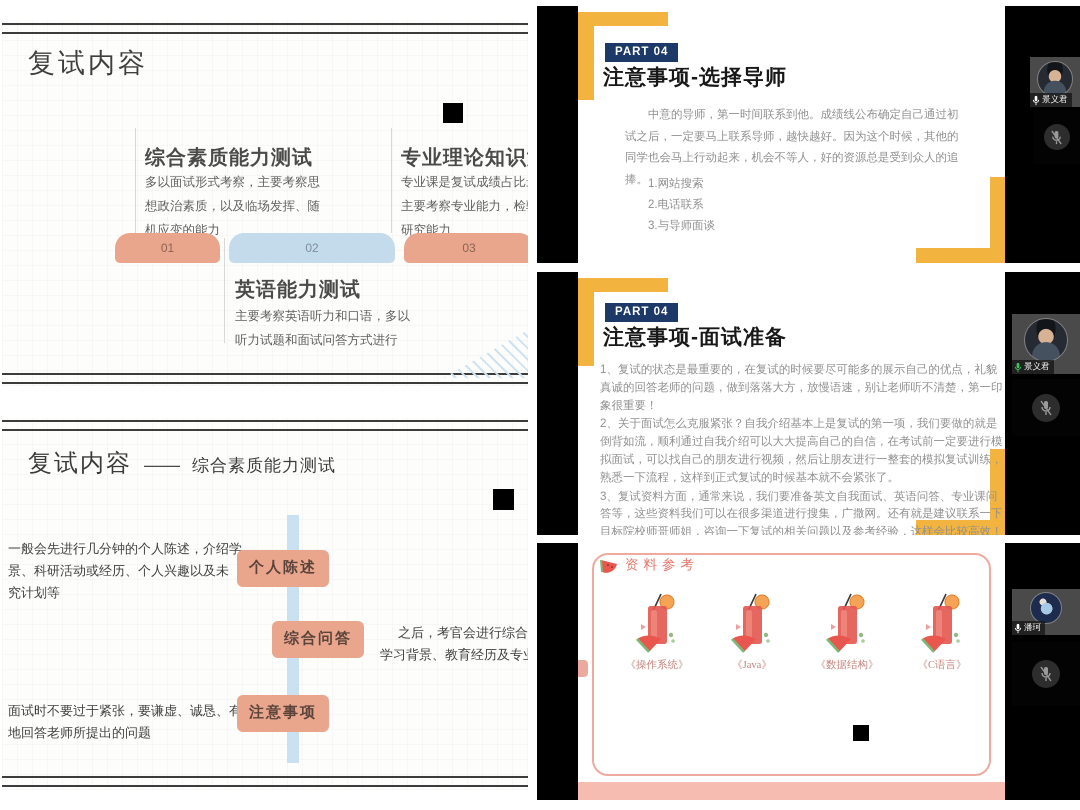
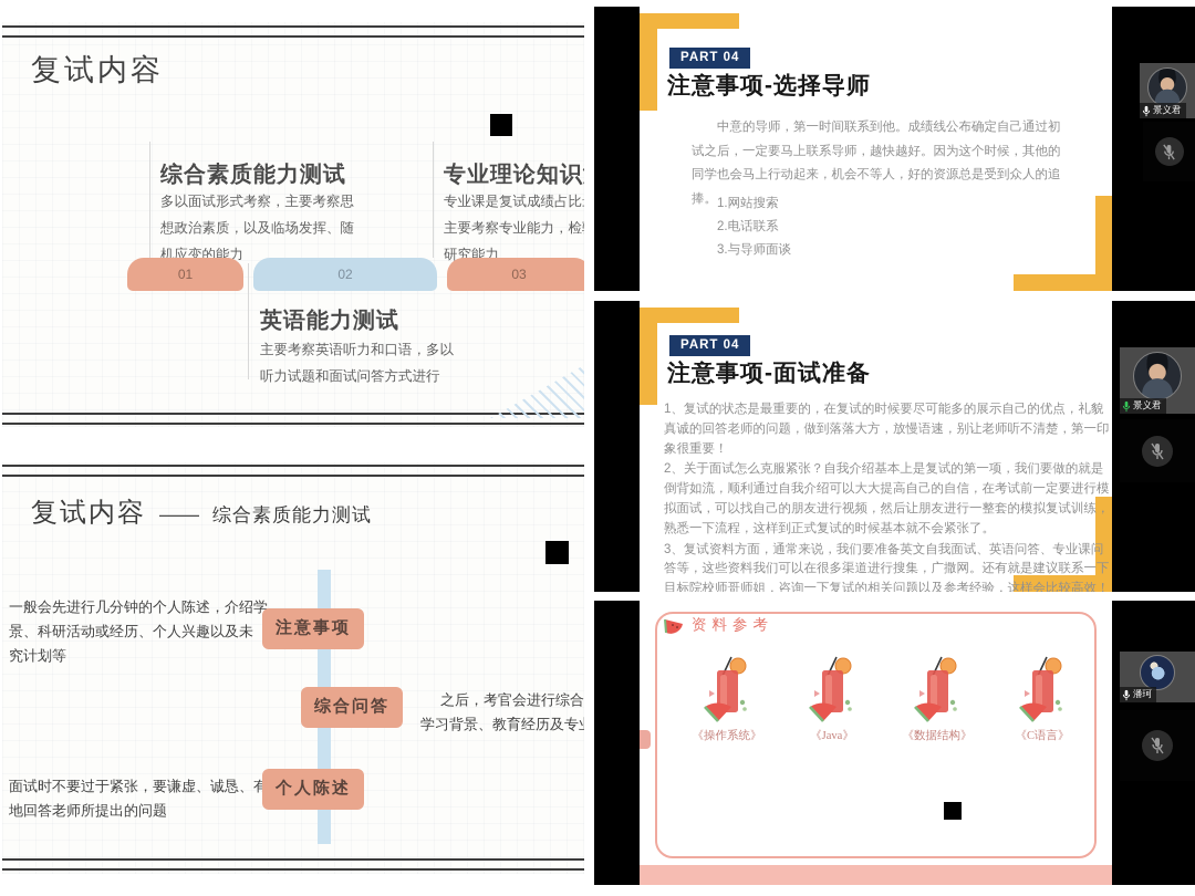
  复试内容
  综合素质能力测试
  多以面试形式考察，主要考察思
  想政治素质，以及临场发挥、随
  机应变的能力
  英语能力测试
  主要考察英语听力和口语，多以
  听力试题和面试问答方式进行
  专业理论知识
  专业课是复试成绩占比
  主要考察专业能力，检
  研究能力
  01
  02
  03
  复试内容
  ——
  综合素质能力测试
  一般会先进行几分钟的个人陈述，介绍学
  景、科研活动或经历、个人兴趣以及未
  究计划等
  之后，考官会进行综合
  学习背景、教育经历及专
  面试时不要过于紧张，要谦虚、诚恳、有
  地回答老师所提出的问题
- 个人陈述
+ 注意事项
  综合问答
- 注意事项
+ 个人陈述
  PART 04
  注意事项-选择导师
  中意的导师，第一时间联系到他。成绩线公布确定自己通过初试之后，一定要马上联系导师，越快越好。因为这个时候，其他的同学也会马上行动起来，机会不等人，好的资源总是受到众人的追捧。
  1.网站搜索
  2.电话联系
  3.与导师面谈
  PART 04
  注意事项-面试准备
  1、复试的状态是最重要的，在复试的时候要尽可能多的展示自己的优点，礼貌真诚的回答老师的问题，做到落落大方，放慢语速，别让老师听不清楚，第一印象很重要！
  2、关于面试怎么克服紧张？自我介绍基本上是复试的第一项，我们要做的就是倒背如流，顺利通过自我介绍可以大大提高自己的自信，在考试前一定要进行模拟面试，可以找自己的朋友进行视频，然后让朋友进行一整套的模拟复试训练，熟悉一下流程，这样到正式复试的时候基本就不会紧张了。
  3、复试资料方面，通常来说，我们要准备英文自我面试、英语问答、专业课问答等，这些资料我们可以在很多渠道进行搜集，广撒网。还有就是建议联系一下目标院校师哥师姐，咨询一下复试的相关问题以及参考经验，这样会比较高效！
  资料参考
  《操作系统》
  《Java》
  《数据结构》
  《C语言》
  景义君
  景义君
  潘珂
